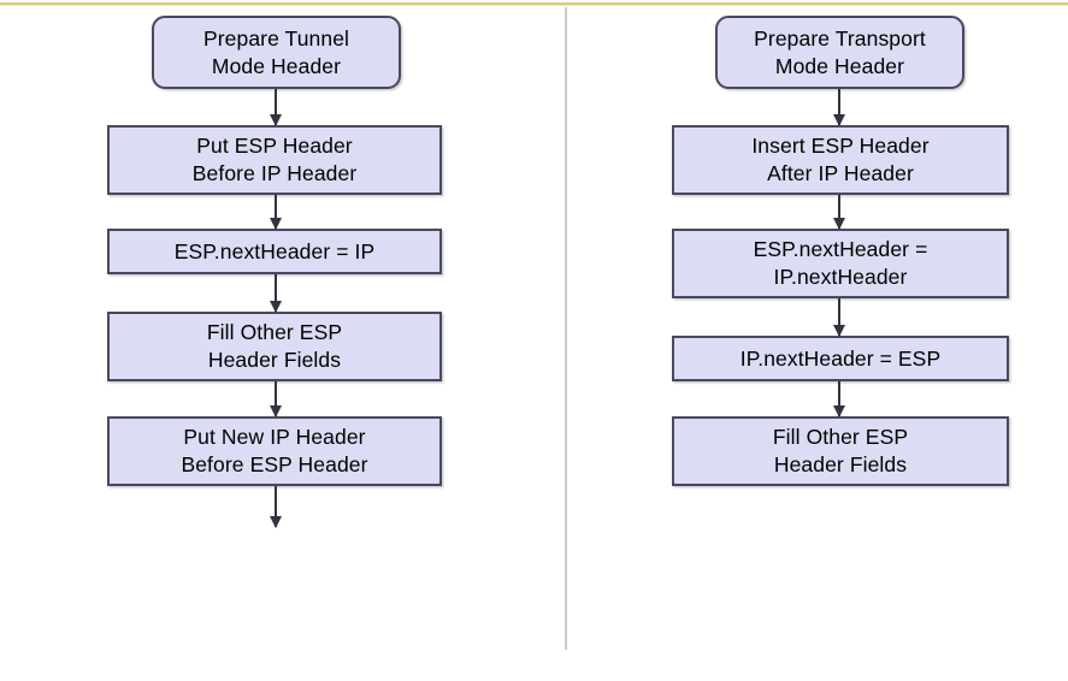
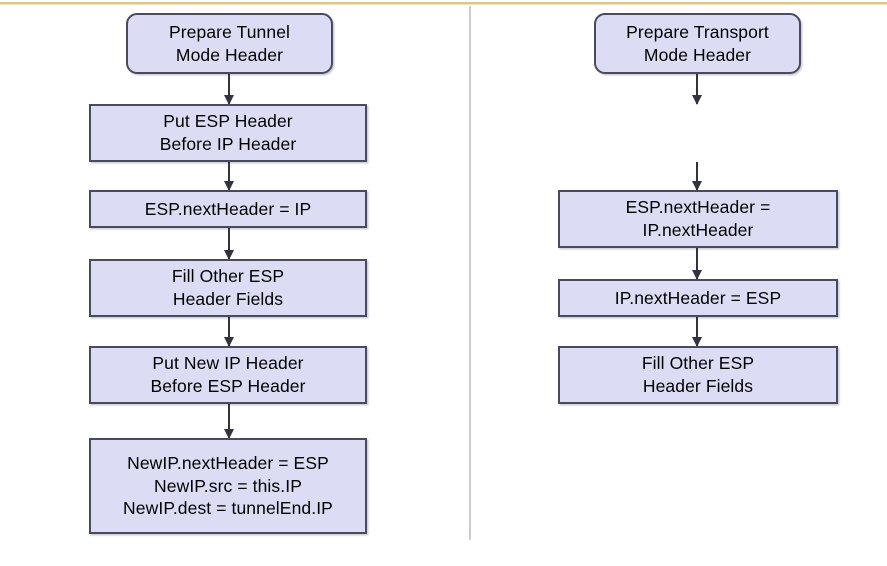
  Prepare Tunnel
  Mode Header
  Put ESP Header
  Before IP Header
  ESP.nextHeader = IP
  Fill Other ESP
  Header Fields
  Put New IP Header
  Before ESP Header
+ NewIP.nextHeader = ESP
+ NewIP.src = this.IP
+ NewIP.dest = tunnelEnd.IP
  Prepare Transport
  Mode Header
- Insert ESP Header
- After IP Header
  ESP.nextHeader =
  IP.nextHeader
  IP.nextHeader = ESP
  Fill Other ESP
  Header Fields
